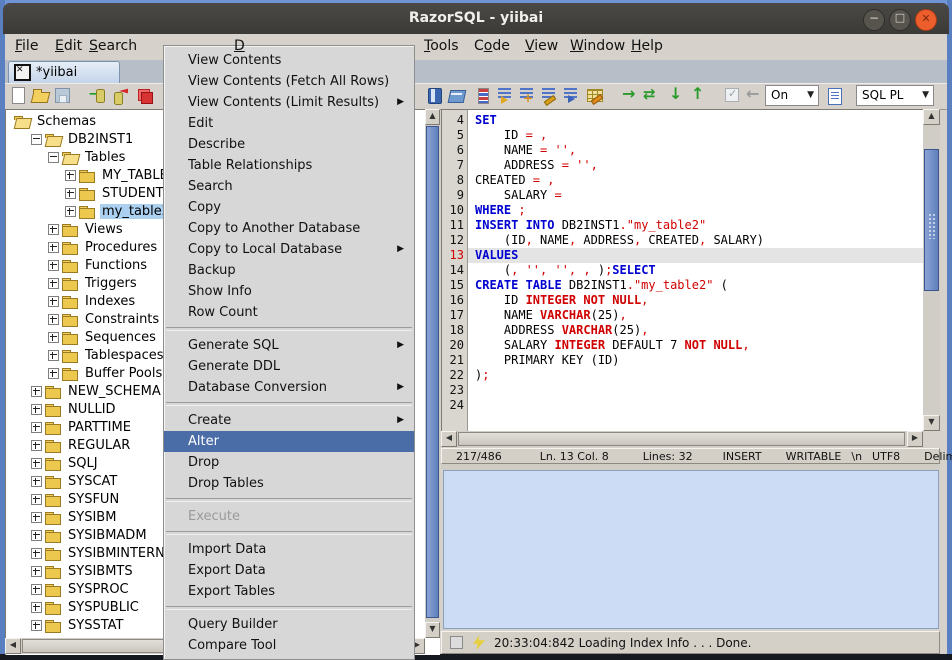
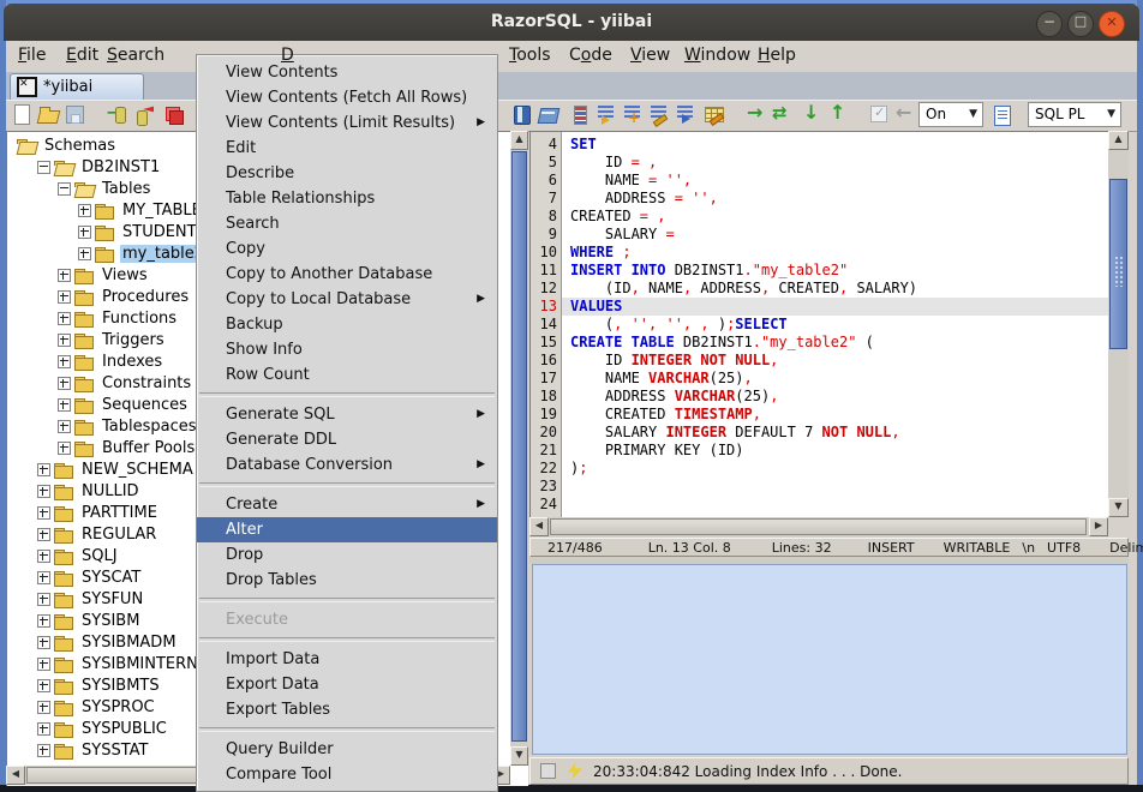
  RazorSQL - yiibai
  File
  Edit
  Search
  D
  Tools
  Code
  View
  Window
  Help
  *yiibai
  On
  SQL PL
  Schemas
  DB2INST1
  Tables
  MY_TABL
  STUDENT
  my_table
  Views
  Procedures
  Functions
  Triggers
  Indexes
  Constraints
  Sequences
  Tablespaces
  Buffer Pools
  NEW_SCHEMA
  NULLID
  PARTTIME
  REGULAR
  SQLJ
  SYSCAT
  SYSFUN
  SYSIBM
  SYSIBMADM
  SYSIBMINTERN
  SYSIBMTS
  SYSPROC
  SYSPUBLIC
  SYSSTAT
  4
  SET
  5
  ID = ,
  6
  NAME = '',
  7
  ADDRESS = '',
  8
  CREATED = ,
  9
  SALARY =
  10
  WHERE ;
  11
  INSERT INTO DB2INST1."my_table2"
  12
  (ID, NAME, ADDRESS, CREATED, SALARY)
  13
  VALUES
  14
  (, '', '', , );SELECT
  15
  CREATE TABLE DB2INST1."my_table2" (
  16
  ID INTEGER NOT NULL,
  17
  NAME VARCHAR(25),
  18
  ADDRESS VARCHAR(25),
+ 19
+ CREATED TIMESTAMP,
  20
  SALARY INTEGER DEFAULT 7 NOT NULL,
  21
  PRIMARY KEY (ID)
  22
  );
  23
  24
  217/486
  Ln. 13 Col. 8
  Lines: 32
  INSERT
  WRITABLE
  \n
  UTF8
  20:33:04:842 Loading Index Info . . . Done.
  View Contents
  View Contents (Fetch All Rows)
  View Contents (Limit Results)
  Edit
  Describe
  Table Relationships
  Search
  Copy
  Copy to Another Database
  Copy to Local Database
  Backup
  Show Info
  Row Count
  Generate SQL
  Generate DDL
  Database Conversion
  Create
  Alter
  Drop
  Drop Tables
  Execute
  Import Data
  Export Data
  Export Tables
  Query Builder
  Compare Tool
